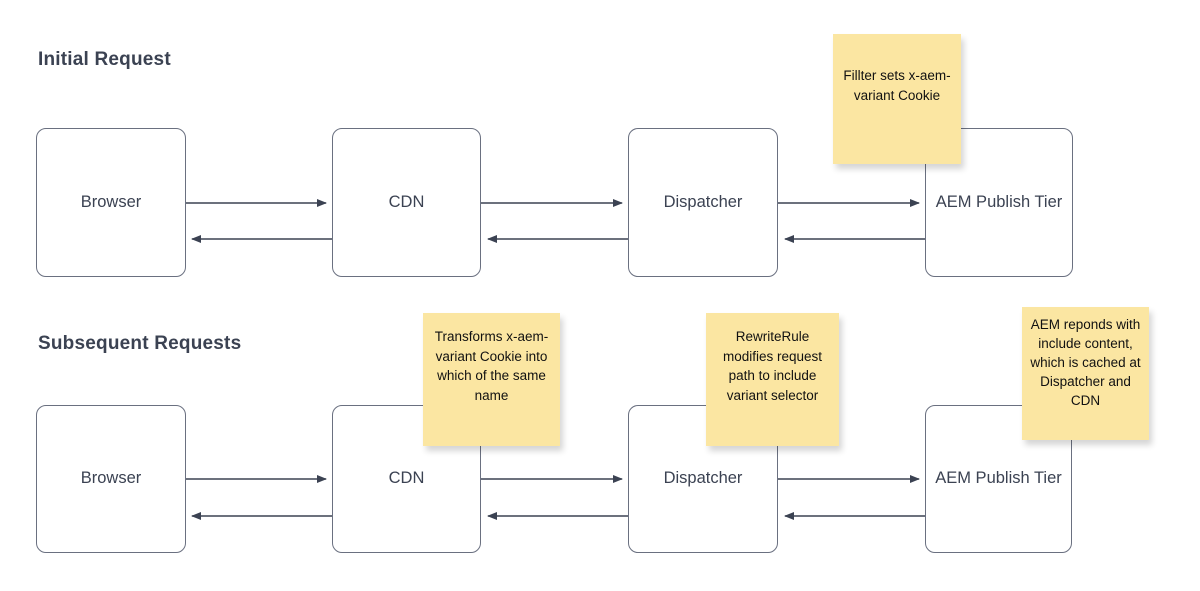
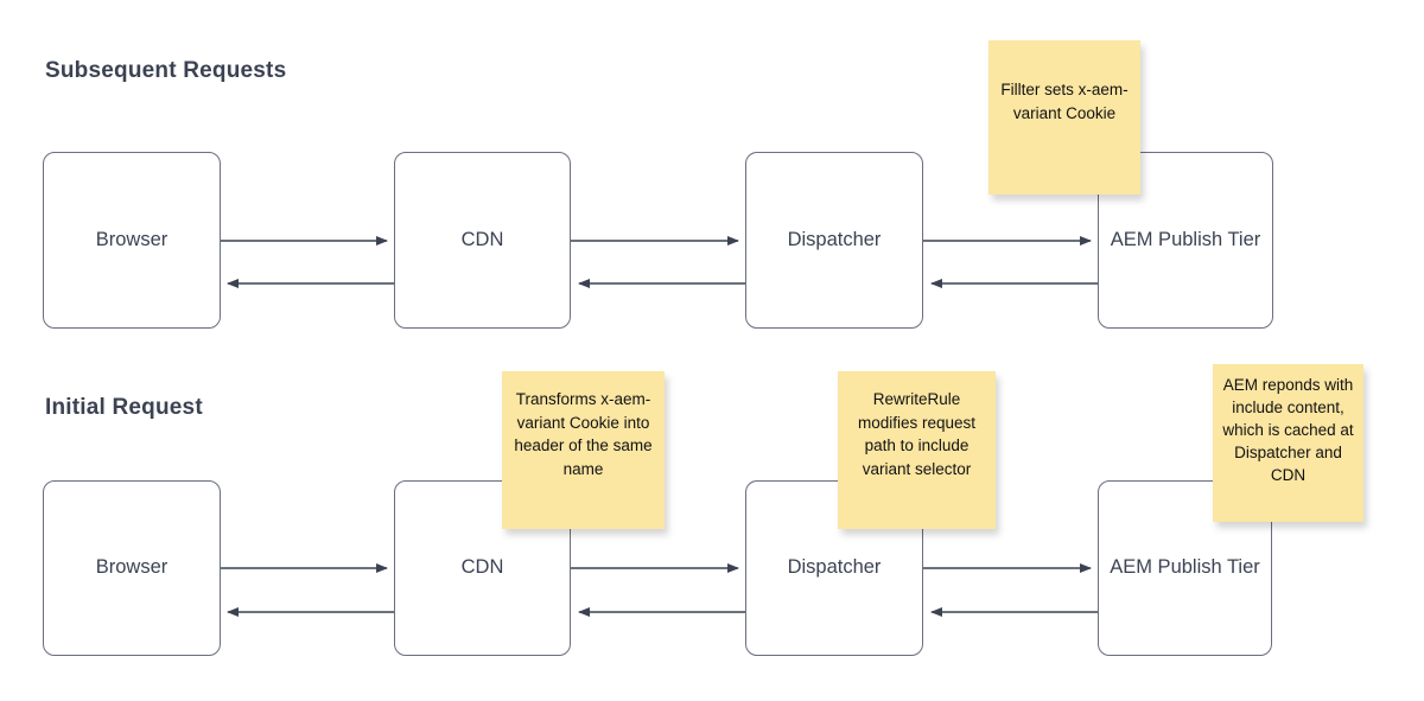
- Initial Request
+ Subsequent Requests
  Browser
  CDN
  Dispatcher
  AEM Publish Tier
  Fillter sets x-aem-variant Cookie
- Subsequent Requests
+ Initial Request
  Browser
  CDN
  Dispatcher
  AEM Publish Tier
- Transforms x-aem-variant Cookie into which of the same name
+ Transforms x-aem-variant Cookie into header of the same name
  RewriteRule modifies request path to include variant selector
  AEM reponds with include content, which is cached at Dispatcher and CDN
